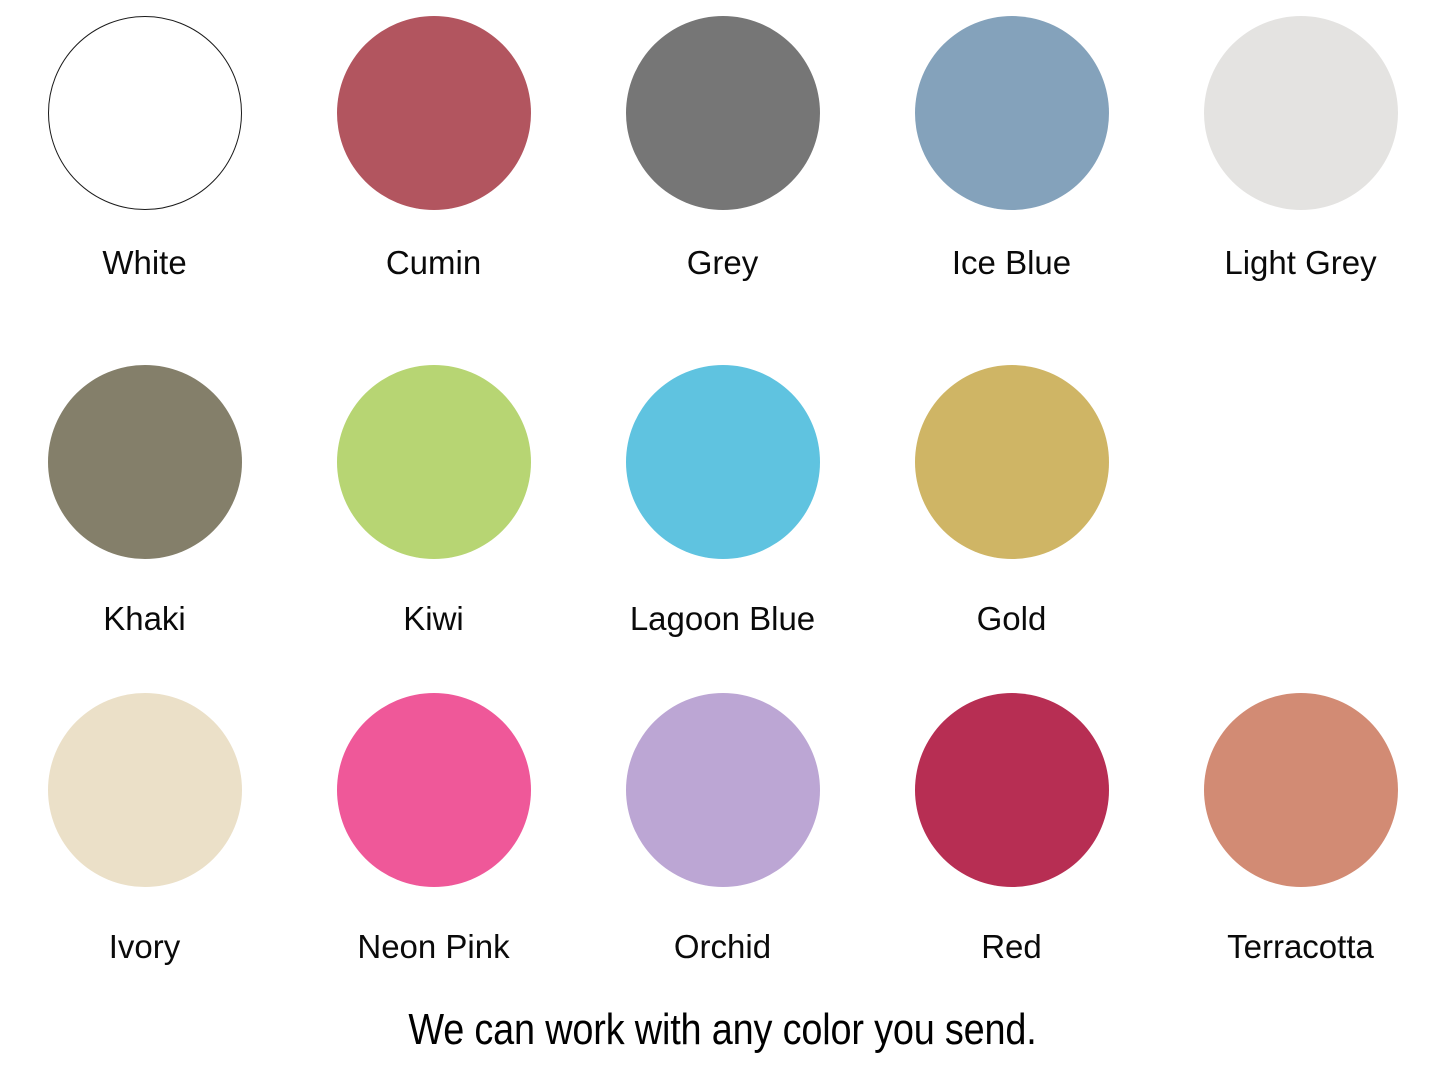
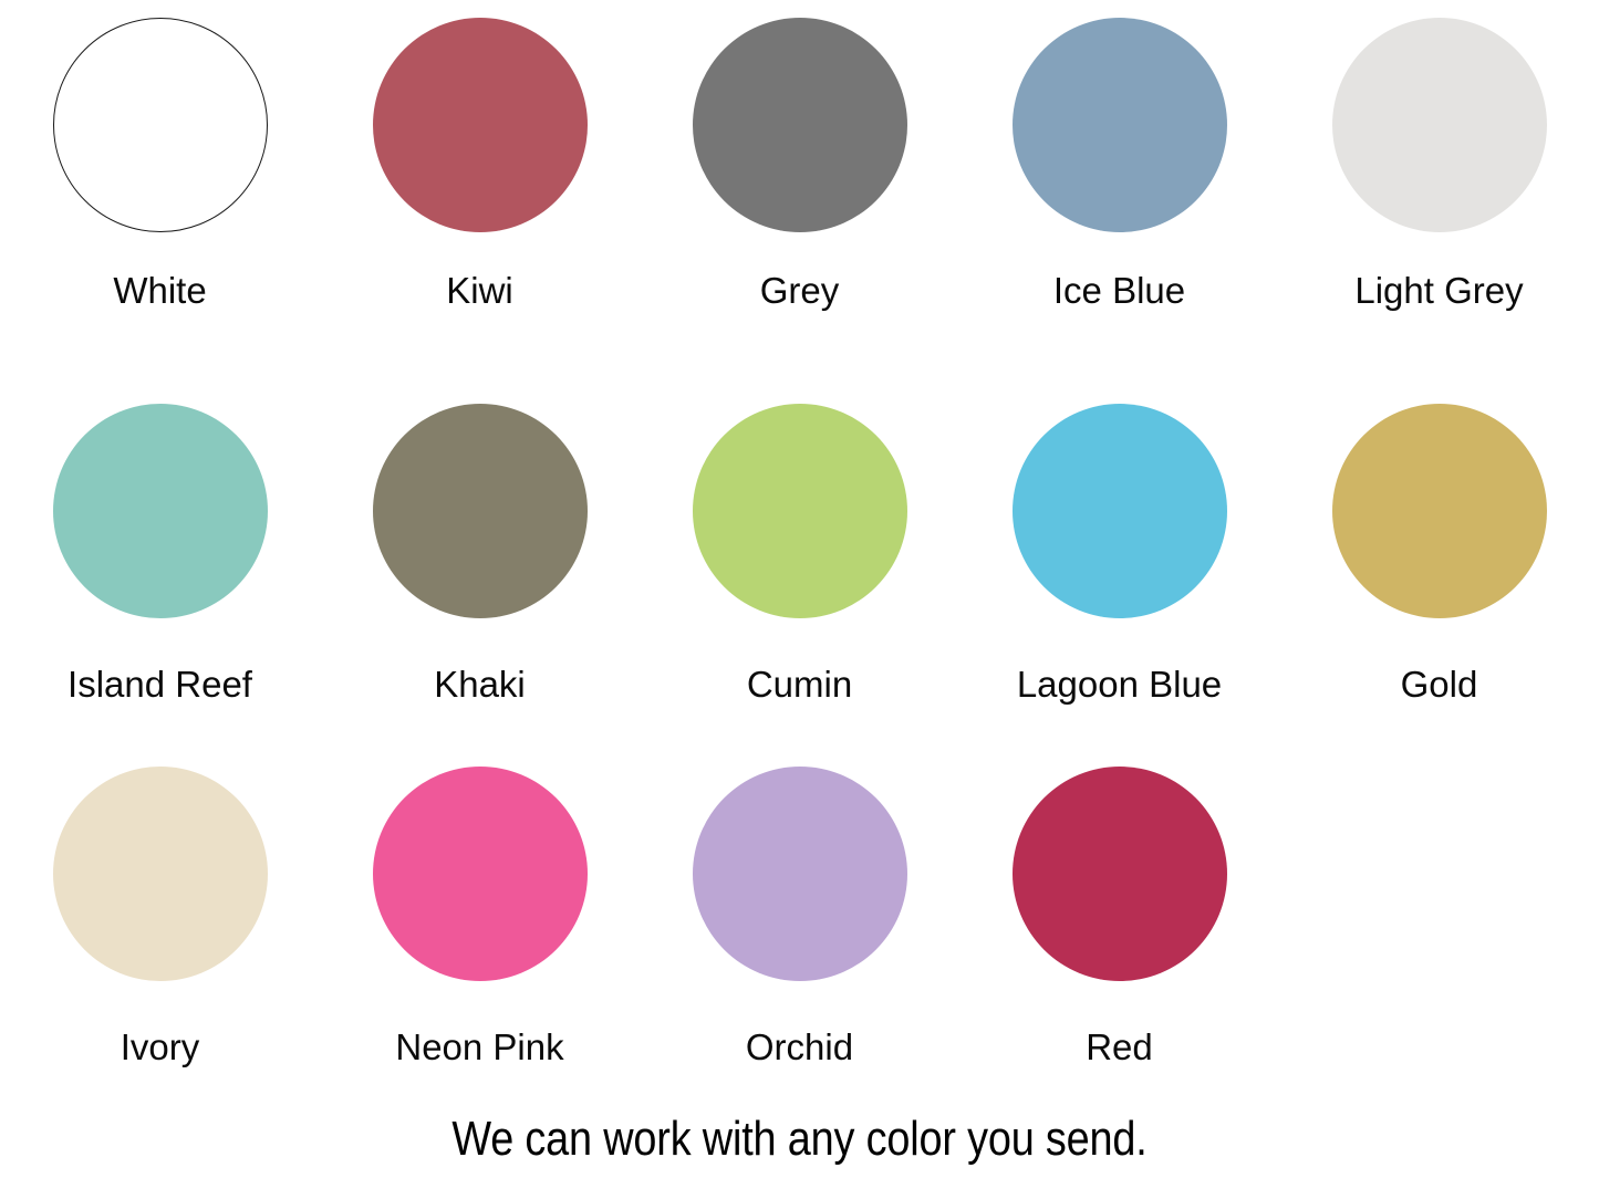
  White
- Cumin
+ Kiwi
  Grey
  Ice Blue
  Light Grey
+ Island Reef
  Khaki
- Kiwi
+ Cumin
  Lagoon Blue
  Gold
  Ivory
  Neon Pink
  Orchid
  Red
- Terracotta
  We can work with any color you send.
